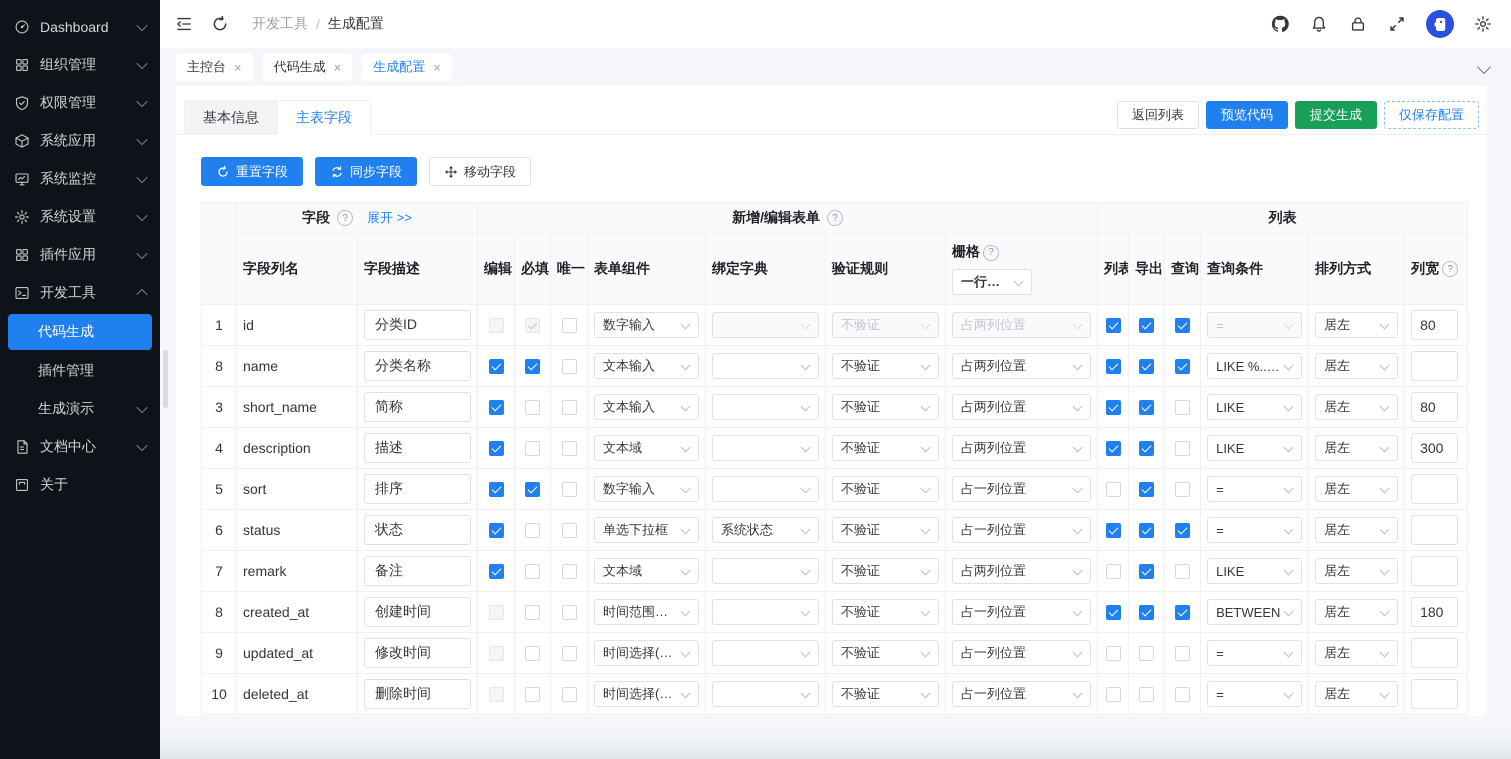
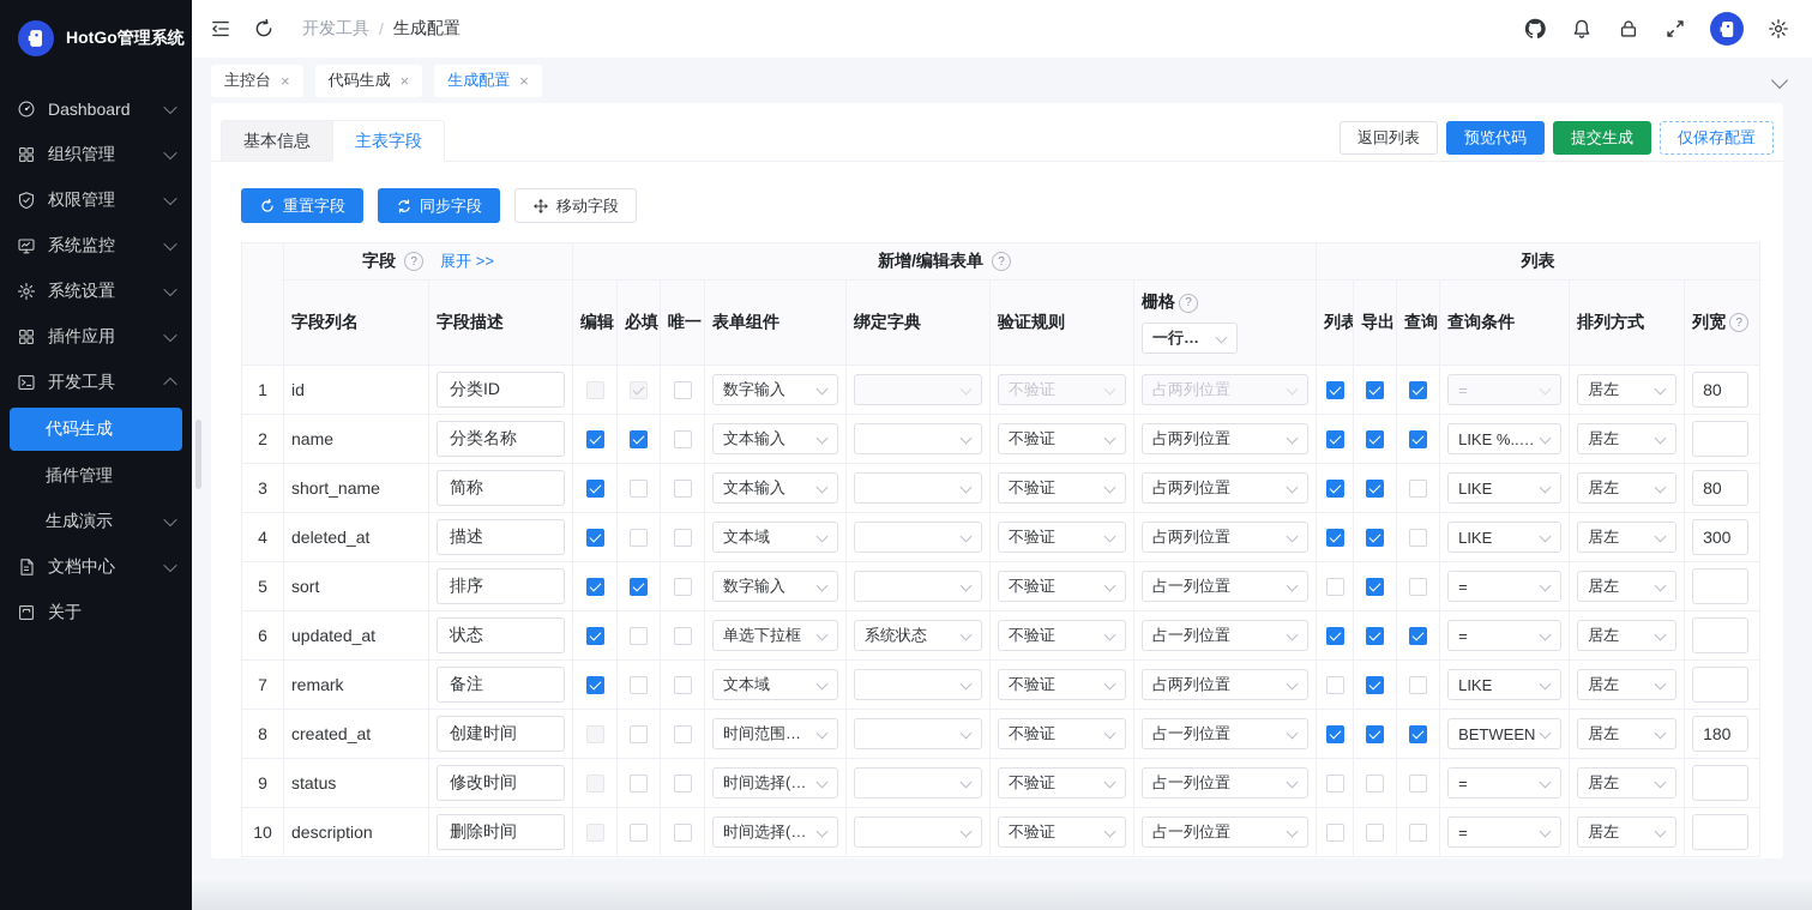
+ HotGo管理系统
  Dashboard
  组织管理
  权限管理
- 系统应用
  系统监控
  系统设置
  插件应用
  开发工具
  代码生成
  插件管理
  生成演示
  文档中心
  关于
  开发工具
  /
  生成配置
  主控台
  ×
  代码生成
  ×
  生成配置
  ×
  基本信息
  主表字段
  返回列表
  预览代码
  提交生成
  仅保存配置
  重置字段
  同步字段
  移动字段
  	字段 ? 展开 >>	新增/编辑表单 ?	列表
  字段列名	字段描述	编辑	必填	唯一	表单组件	绑定字典	验证规则	栅格 ? 一行两列	列表	导出	查询	查询条件	排列方式	列宽 ?
  1	id	分类ID				数字输入		不验证	占两列位置				=	居左	80
- 8	name	分类名称				文本输入		不验证	占两列位置				LIKE %...%	居左
+ 2	name	分类名称				文本输入		不验证	占两列位置				LIKE %...%	居左
  3	short_name	简称				文本输入		不验证	占两列位置				LIKE	居左	80
- 4	description	描述				文本域		不验证	占两列位置				LIKE	居左	300
+ 4	deleted_at	描述				文本域		不验证	占两列位置				LIKE	居左	300
  5	sort	排序				数字输入		不验证	占一列位置				=	居左
- 6	status	状态				单选下拉框	系统状态	不验证	占一列位置				=	居左
+ 6	updated_at	状态				单选下拉框	系统状态	不验证	占一列位置				=	居左
  7	remark	备注				文本域		不验证	占两列位置				LIKE	居左
  8	created_at	创建时间				时间范围选择		不验证	占一列位置				BETWEEN	居左	180
- 9	updated_at	修改时间				时间选择(Y-..		不验证	占一列位置				=	居左
+ 9	status	修改时间				时间选择(Y-..		不验证	占一列位置				=	居左
- 10	deleted_at	删除时间				时间选择(Y-..		不验证	占一列位置				=	居左
+ 10	description	删除时间				时间选择(Y-..		不验证	占一列位置				=	居左
